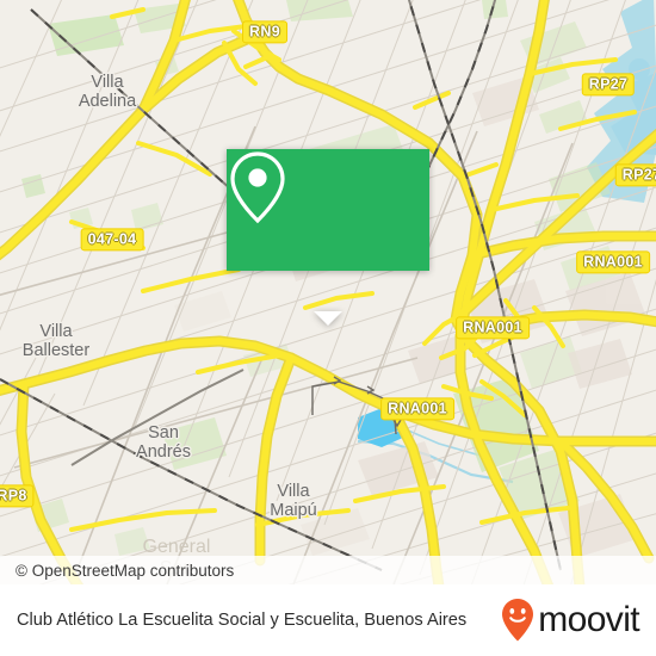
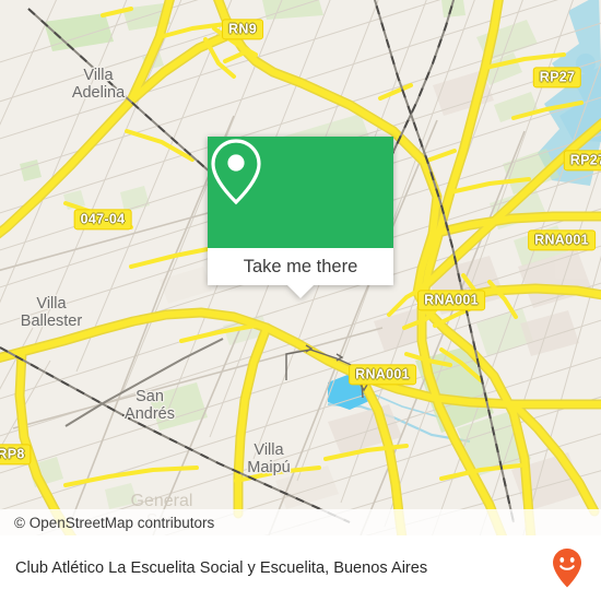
  Villa
  Adelina
  Villa
  Ballester
  San
  Andrés
  Villa
  Maipú
  General
  San
  RN9
  RP27
  RP2
  RNA001
  RNA001
  047-04
  RNA001
  RP8
+ Take me there
  © OpenStreetMap contributors
  Club Atlético La Escuelita Social y Escuelita, Buenos Aires
- moovit
